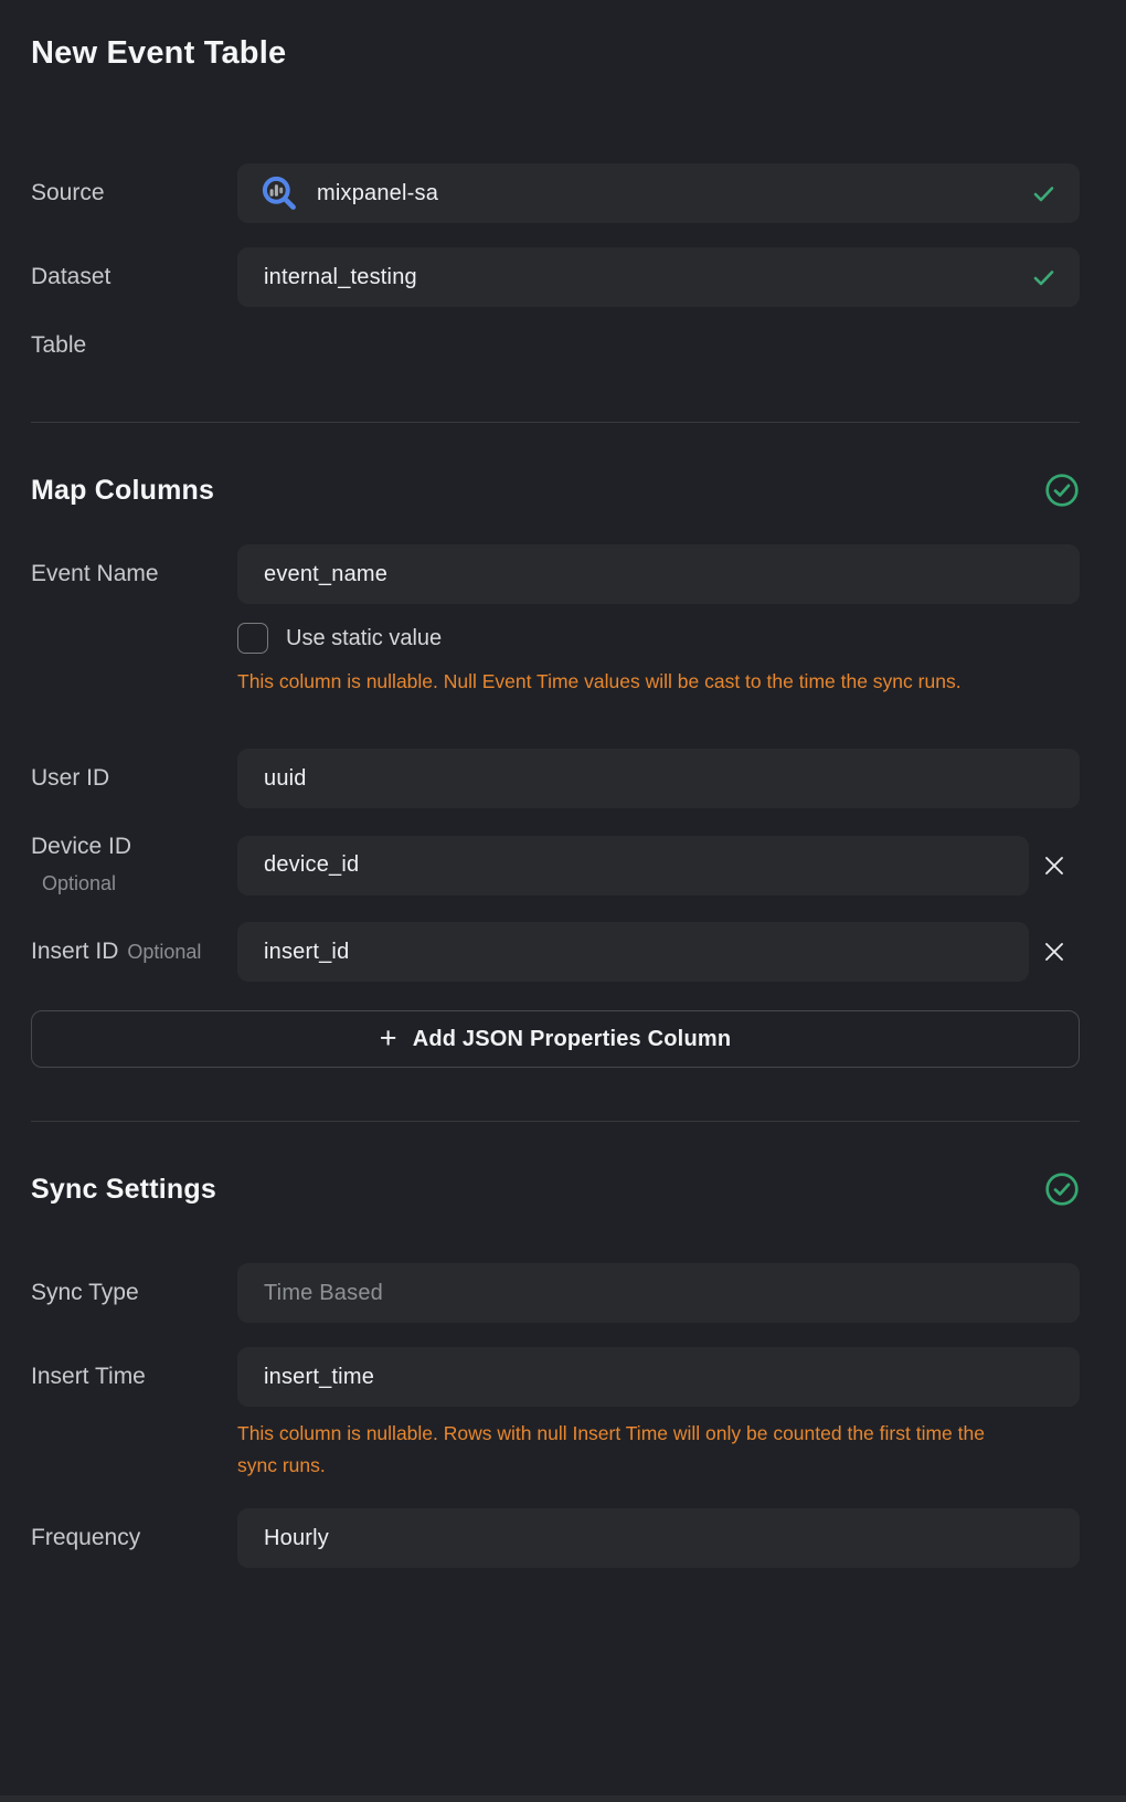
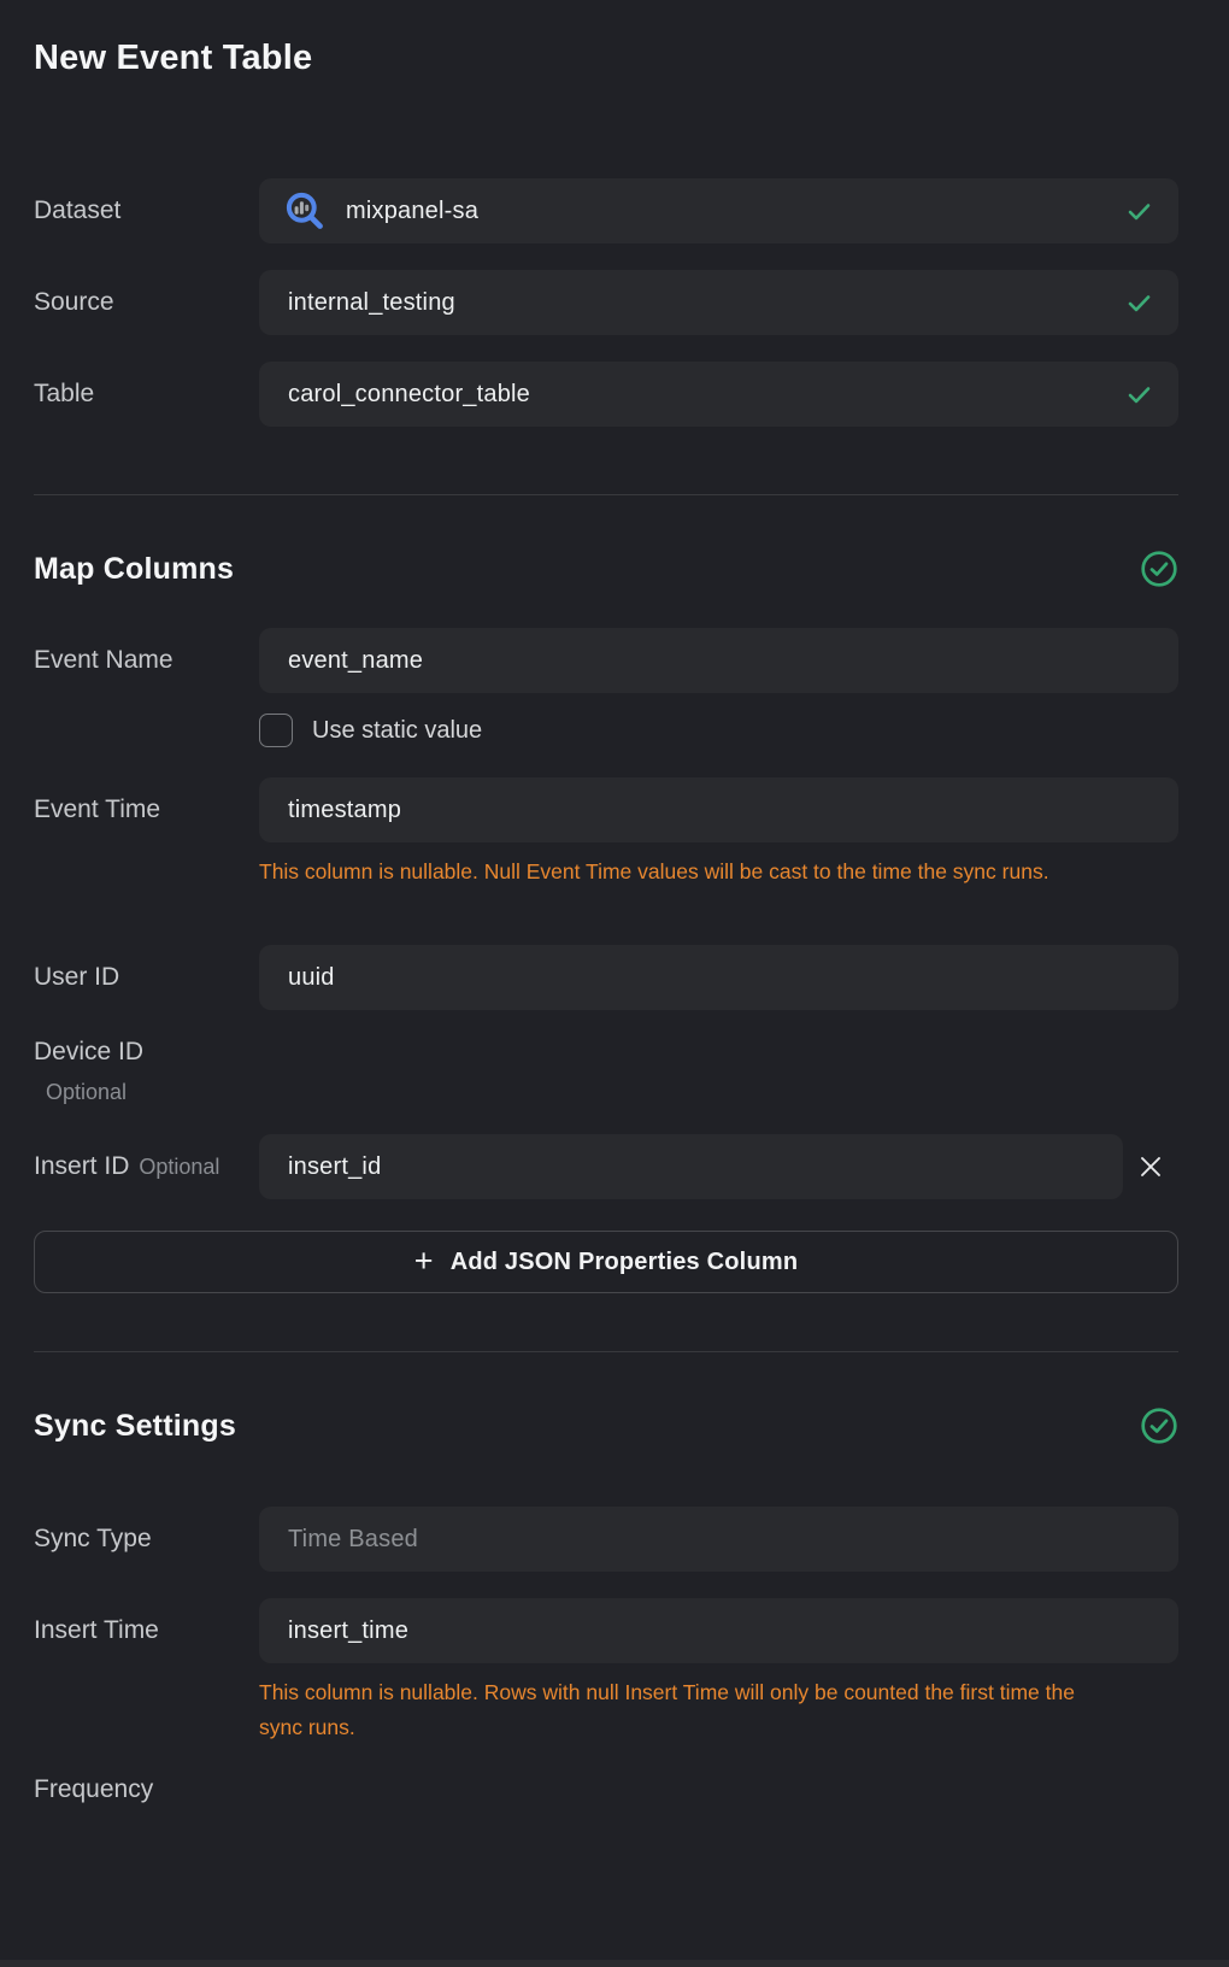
  New Event Table
- Source
+ Dataset
  mixpanel-sa
- Dataset
+ Source
  internal_testing
  Table
+ carol_connector_table
  Map Columns
  Event Name
  event_name
  Use static value
+ Event Time
+ timestamp
  This column is nullable. Null Event Time values will be cast to the time the sync runs.
  User ID
  uuid
  Device ID
  Optional
- device_id
  Insert ID Optional
  insert_id
  +
  Add JSON Properties Column
  Sync Settings
  Sync Type
  Time Based
  Insert Time
  insert_time
  This column is nullable. Rows with null Insert Time will only be counted the first time the sync runs.
  Frequency
- Hourly
